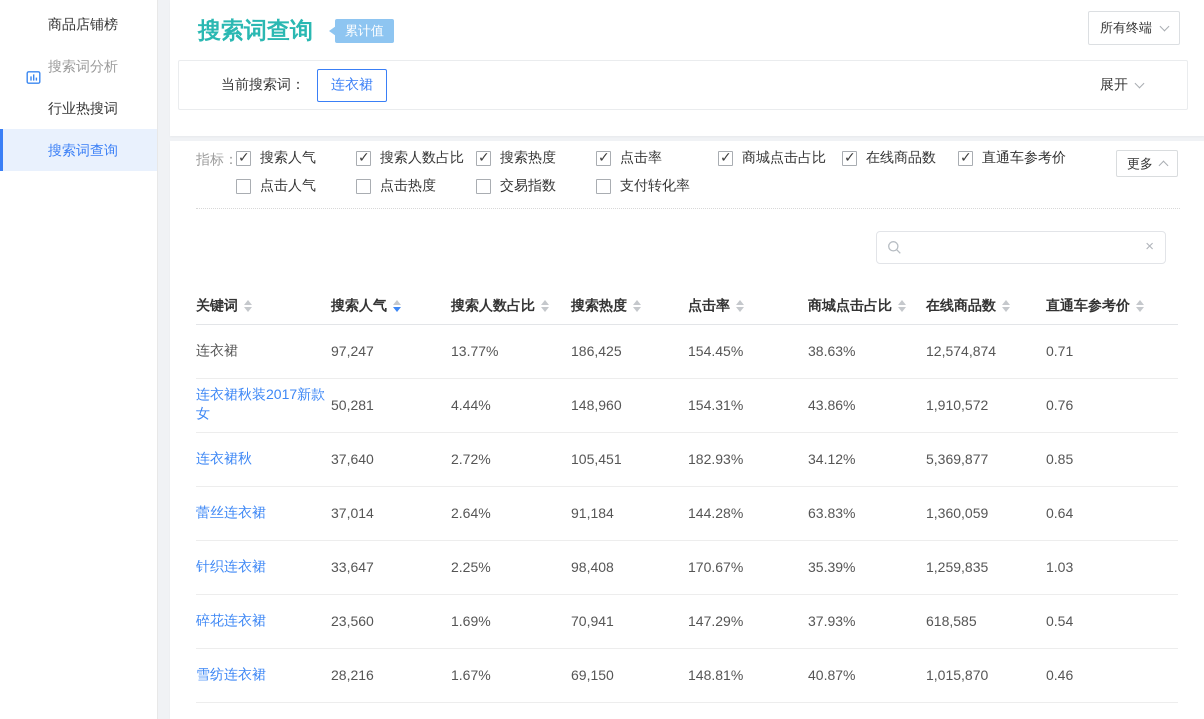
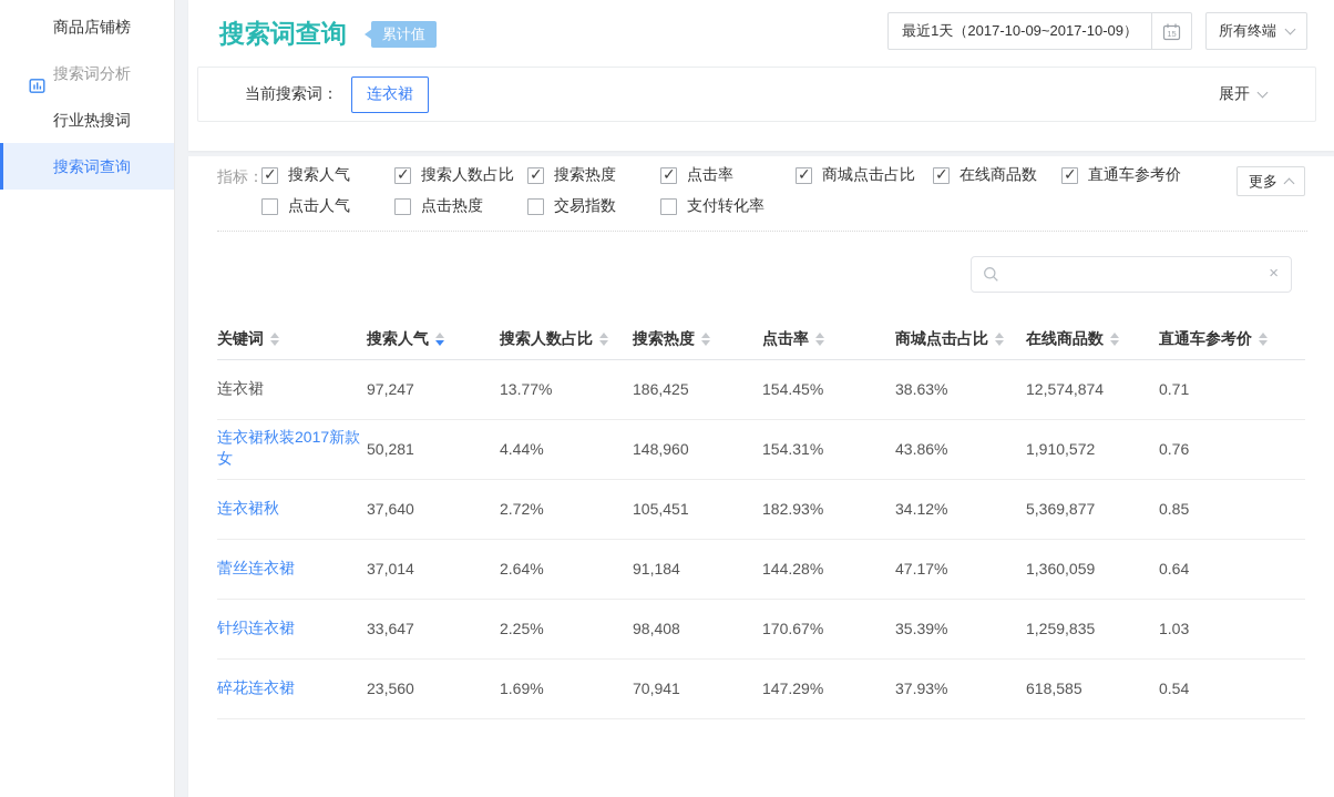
  商品店铺榜
  搜索词分析
  行业热搜词
  搜索词查询
  搜索词查询 累计值
+ 最近1天（2017-10-09~2017-10-09）
+ 15
  所有终端
  当前搜索词：
  连衣裙
  展开
  指标：
  搜索人气
  搜索人数占比
  搜索热度
  点击率
  商城点击占比
  在线商品数
  直通车参考价
  点击人气
  点击热度
  交易指数
  支付转化率
  更多
  ×
  关键词	搜索人气	搜索人数占比	搜索热度	点击率	商城点击占比	在线商品数	直通车参考价
  连衣裙	97,247	13.77%	186,425	154.45%	38.63%	12,574,874	0.71
  连衣裙秋装2017新款女	50,281	4.44%	148,960	154.31%	43.86%	1,910,572	0.76
  连衣裙秋	37,640	2.72%	105,451	182.93%	34.12%	5,369,877	0.85
- 蕾丝连衣裙	37,014	2.64%	91,184	144.28%	63.83%	1,360,059	0.64
+ 蕾丝连衣裙	37,014	2.64%	91,184	144.28%	47.17%	1,360,059	0.64
  针织连衣裙	33,647	2.25%	98,408	170.67%	35.39%	1,259,835	1.03
  碎花连衣裙	23,560	1.69%	70,941	147.29%	37.93%	618,585	0.54
- 雪纺连衣裙	28,216	1.67%	69,150	148.81%	40.87%	1,015,870	0.46
